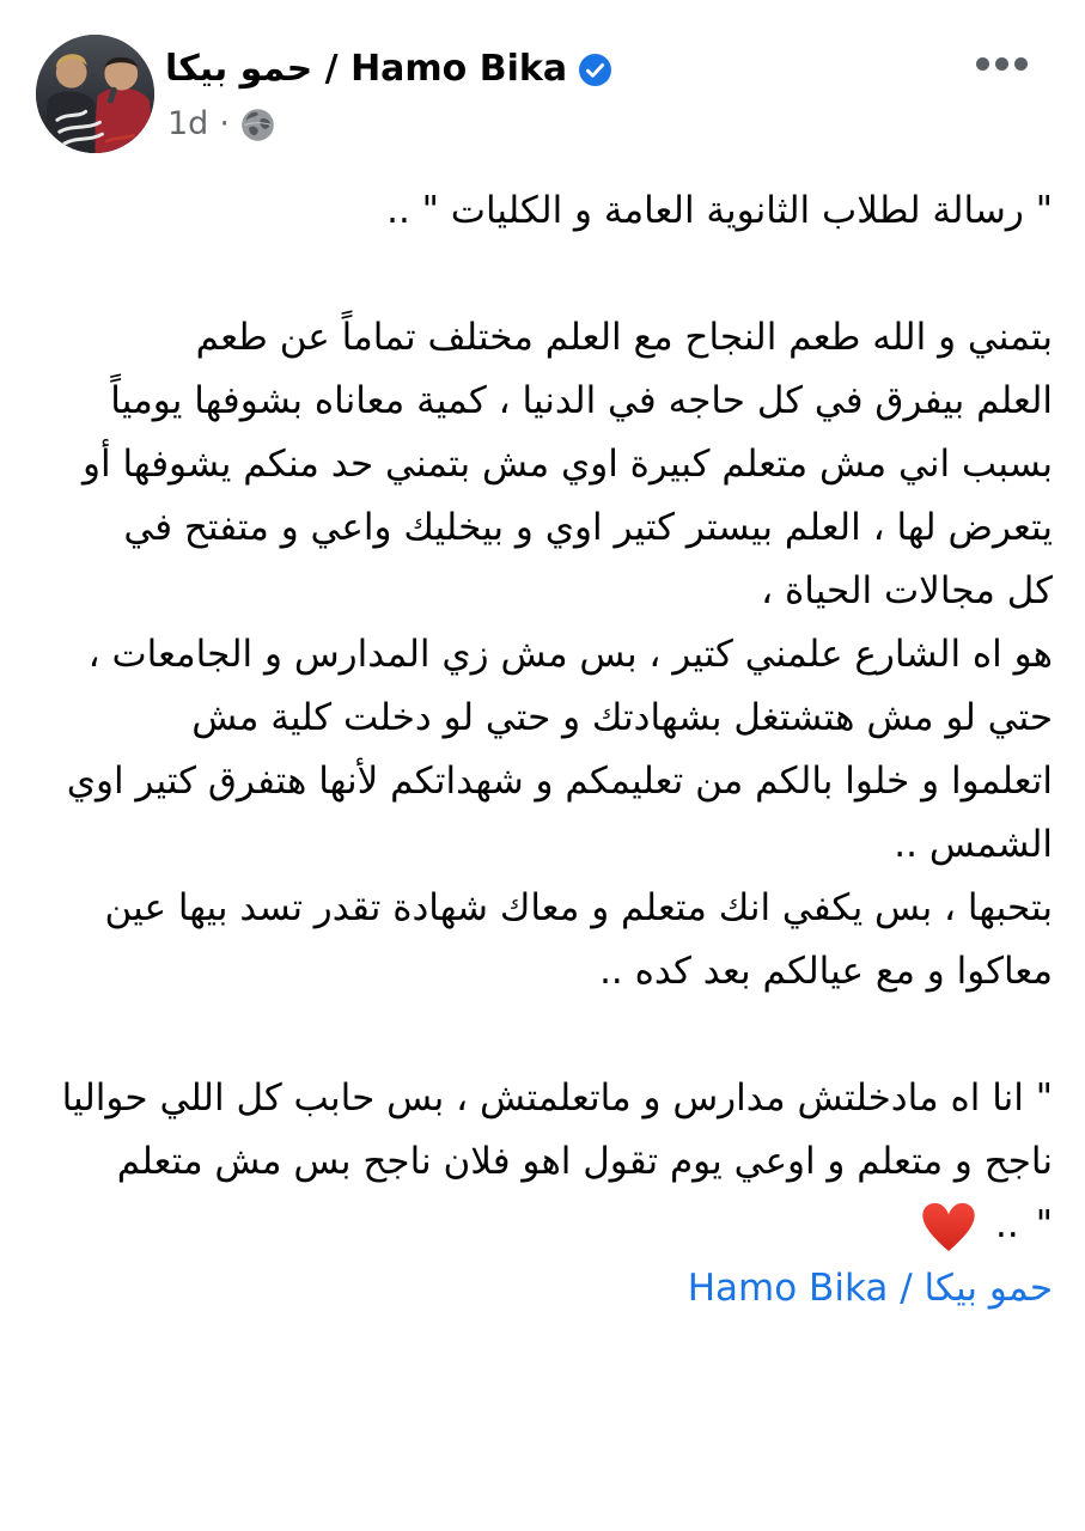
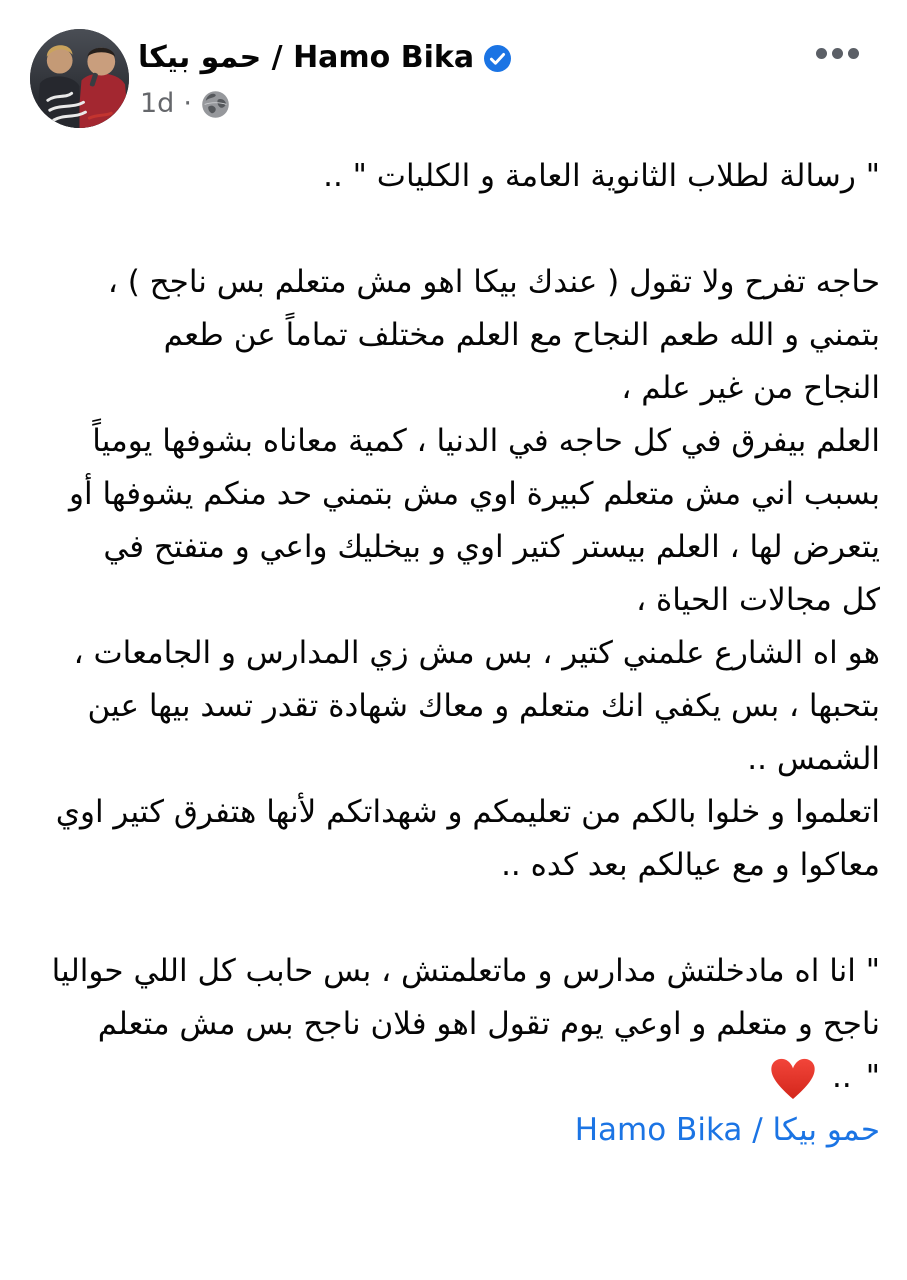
  حمو بيكا / Hamo Bika
  1d
  ·
  " رسالة لطلاب الثانوية العامة و الكليات " ..
+ حاجه تفرح ولا تقول ( عندك بيكا اهو مش متعلم بس ناجح ) ،
  بتمني و الله طعم النجاح مع العلم مختلف تماماً عن طعم
+ النجاح من غير علم ،
  العلم بيفرق في كل حاجه في الدنيا ، كمية معاناه بشوفها يومياً
  بسبب اني مش متعلم كبيرة اوي مش بتمني حد منكم يشوفها أو
  يتعرض لها ، العلم بيستر كتير اوي و بيخليك واعي و متفتح في
  كل مجالات الحياة ،
  هو اه الشارع علمني كتير ، بس مش زي المدارس و الجامعات ،
- حتي لو مش هتشتغل بشهادتك و حتي لو دخلت كلية مش
- اتعلموا و خلوا بالكم من تعليمكم و شهداتكم لأنها هتفرق كتير اوي
+ بتحبها ، بس يكفي انك متعلم و معاك شهادة تقدر تسد بيها عين
  الشمس ..
- بتحبها ، بس يكفي انك متعلم و معاك شهادة تقدر تسد بيها عين
+ اتعلموا و خلوا بالكم من تعليمكم و شهداتكم لأنها هتفرق كتير اوي
  معاكوا و مع عيالكم بعد كده ..
  " انا اه مادخلتش مدارس و ماتعلمتش ، بس حابب كل اللي حواليا
  ناجح و متعلم و اوعي يوم تقول اهو فلان ناجح بس مش متعلم
  "
  ..
  حمو بيكا / Hamo Bika
